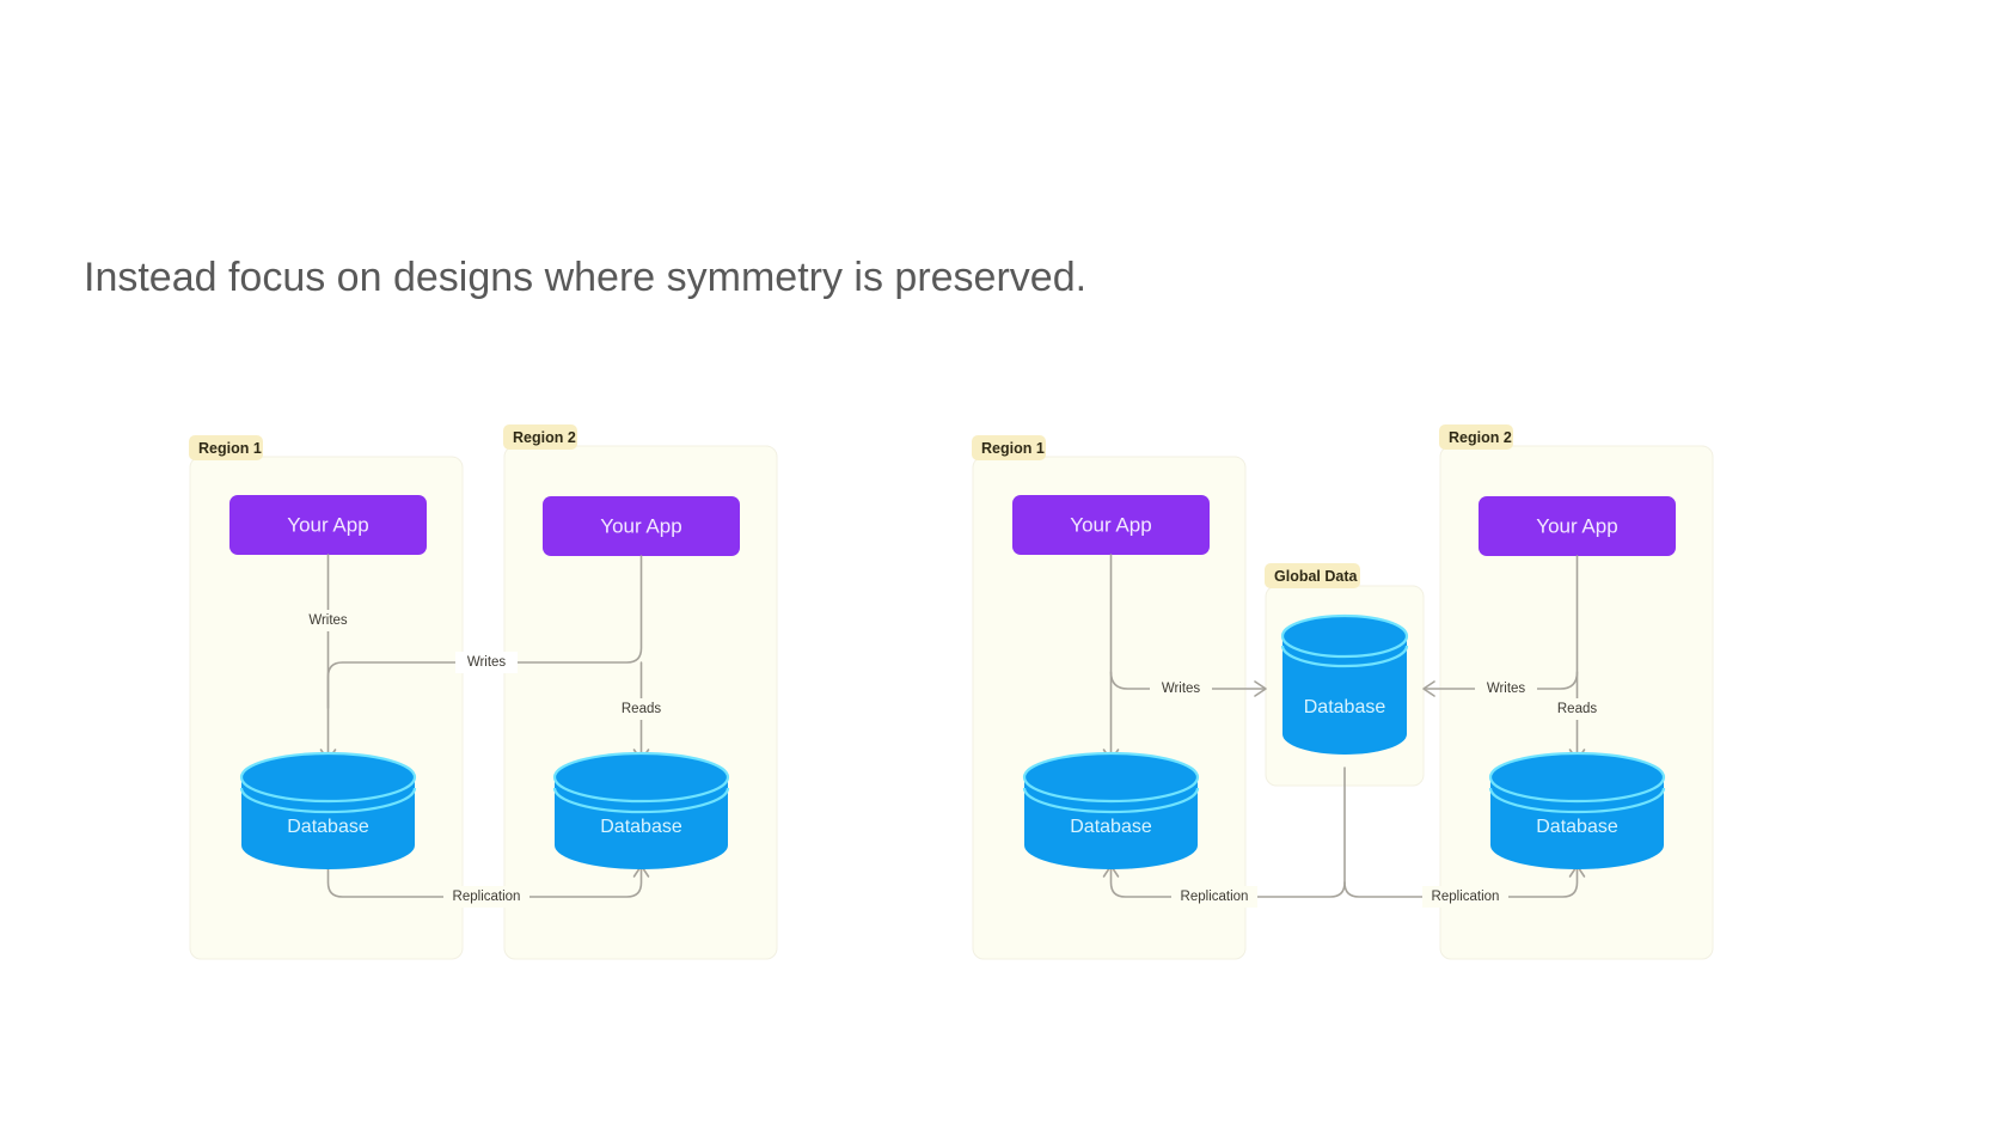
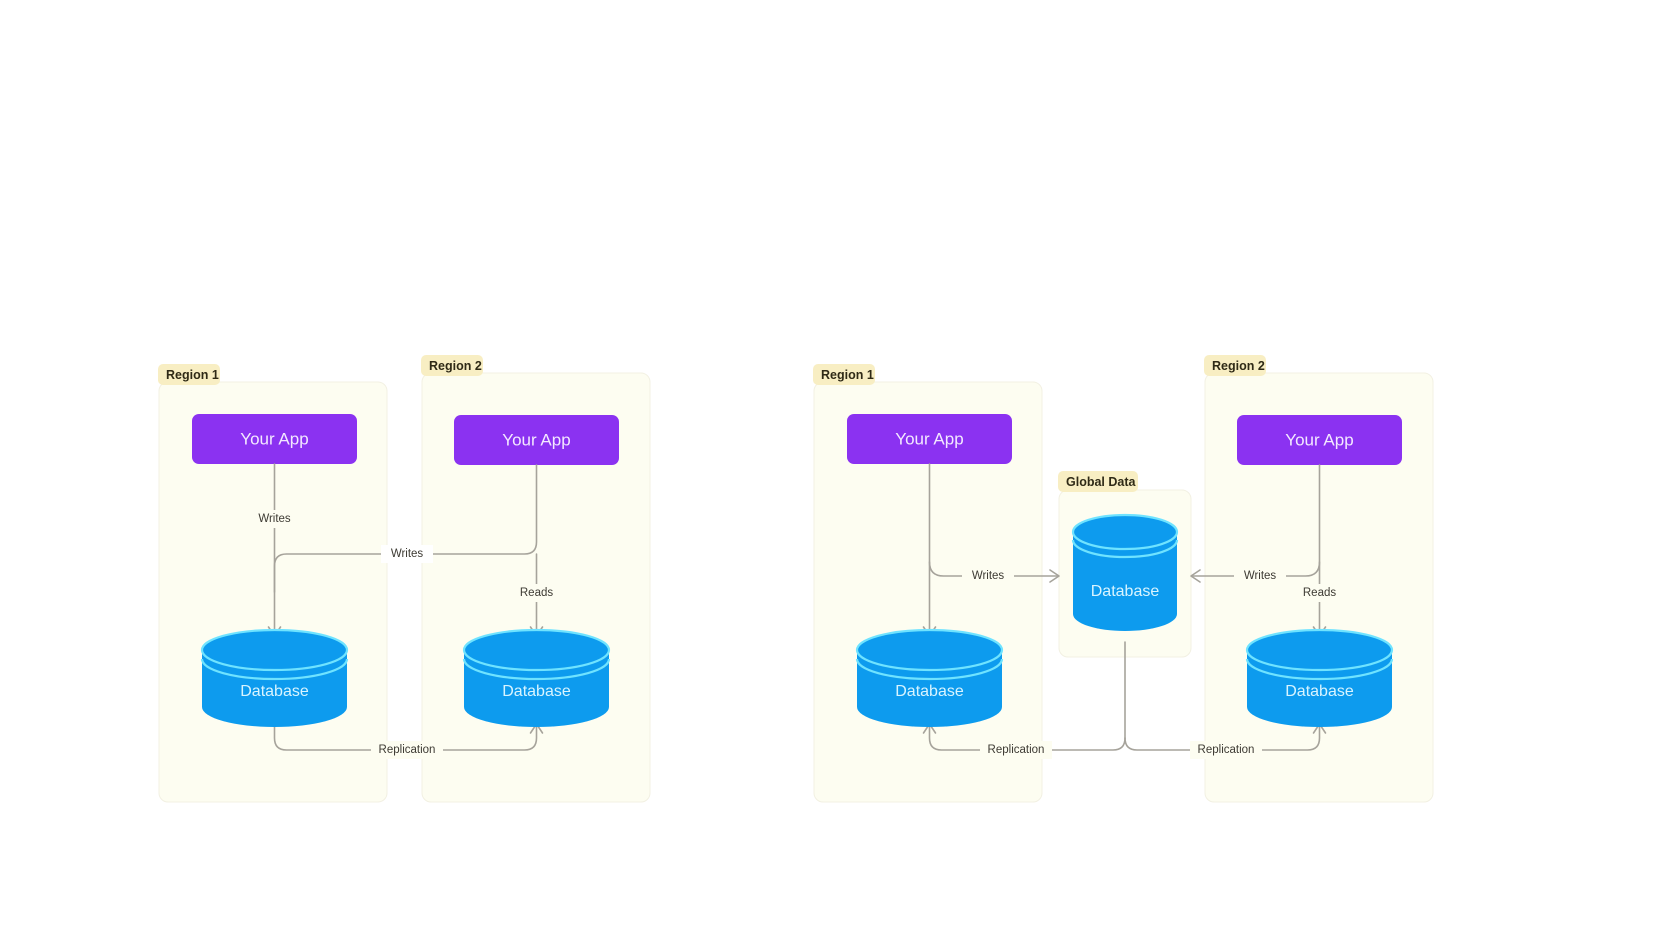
- Instead focus on designs where symmetry is preserved.
  Region 1
  Region 2
  Your App
  Your App
  Writes
  Writes
  Reads
  Replication
  Database
  Database
  Region 1
  Global Data
  Region 2
  Your App
  Your App
  Writes
  Reads
  Writes
  Replication
  Replication
  Database
  Database
  Database
